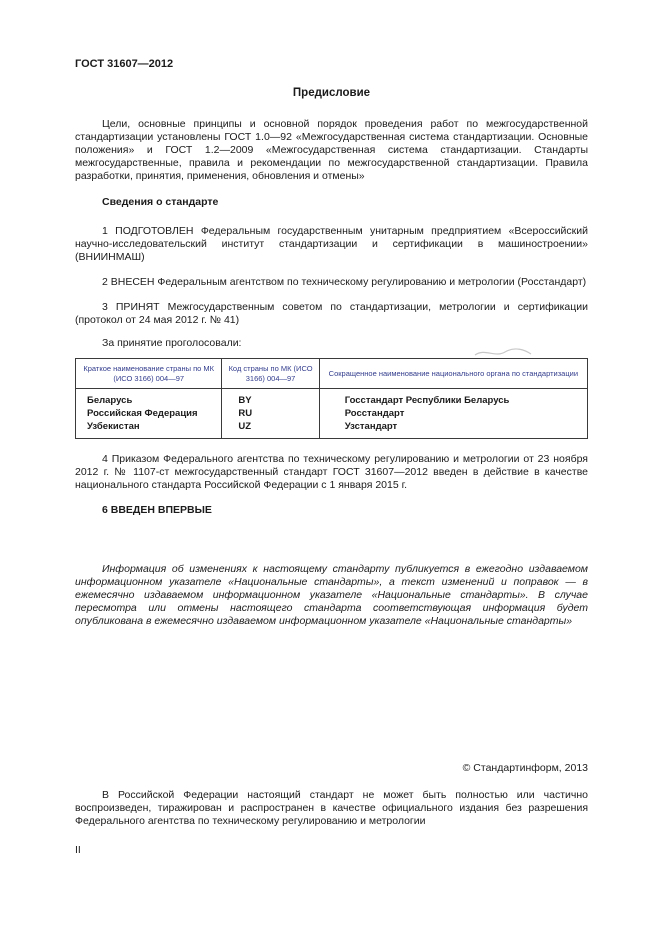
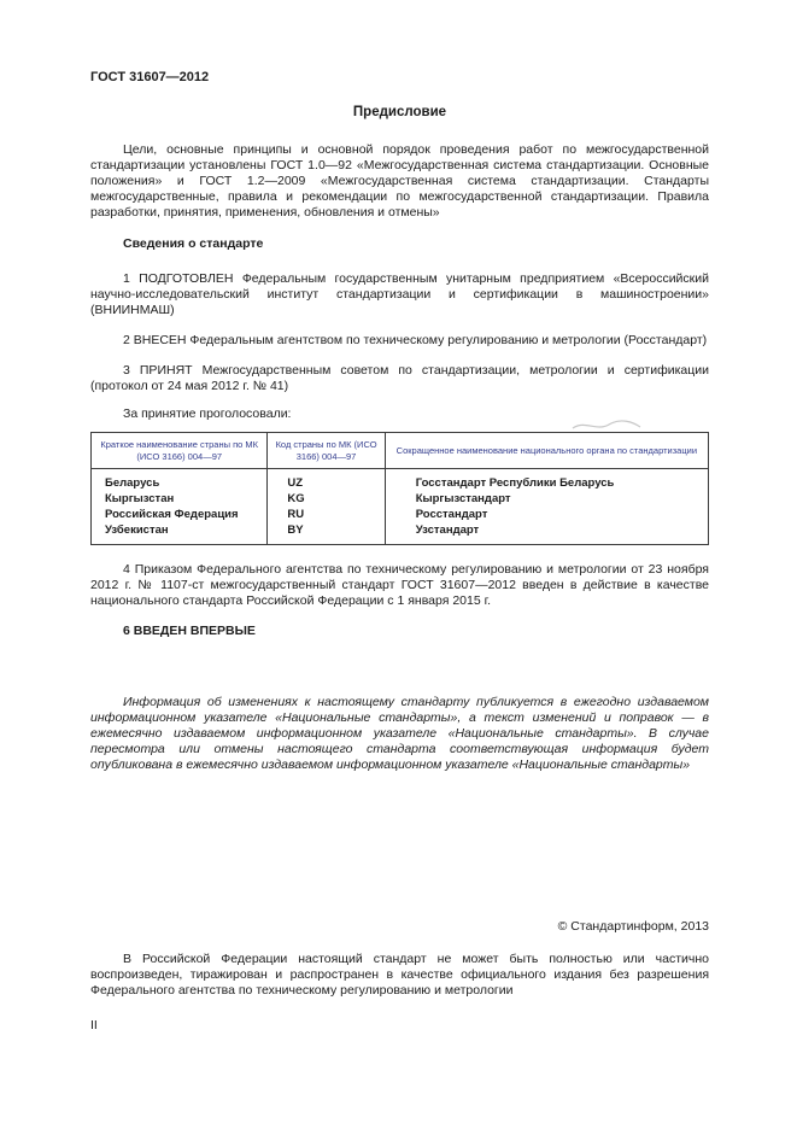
  ГОСТ 31607—2012
  Предисловие
  Цели, основные принципы и основной порядок проведения работ по межгосударственной стандартизации установлены ГОСТ 1.0—92 «Межгосударственная система стандартизации. Основные положения» и ГОСТ 1.2—2009 «Межгосударственная система стандартизации. Стандарты межгосударственные, правила и рекомендации по межгосударственной стандартизации. Правила разработки, принятия, применения, обновления и отмены»
  Сведения о стандарте
  1 ПОДГОТОВЛЕН Федеральным государственным унитарным предприятием «Всероссийский научно-исследовательский институт стандартизации и сертификации в машиностроении» (ВНИИНМАШ)
  2 ВНЕСЕН Федеральным агентством по техническому регулированию и метрологии (Росстандарт)
  3 ПРИНЯТ Межгосударственным советом по стандартизации, метрологии и сертификации (протокол от 24 мая 2012 г. № 41)
  За принятие проголосовали:
  Краткое наименование страны по МК (ИСО 3166) 004—97	Код страны по МК (ИСО 3166) 004—97	Сокращенное наименование национального органа по стандартизации
- Беларусь	BY	Госстандарт Республики Беларусь
+ Беларусь	UZ	Госстандарт Республики Беларусь
+ Кыргызстан	KG	Кыргызстандарт
  Российская Федерация	RU	Росстандарт
- Узбекистан	UZ	Узстандарт
+ Узбекистан	BY	Узстандарт
  4 Приказом Федерального агентства по техническому регулированию и метрологии от 23 ноября 2012 г. № 1107-ст межгосударственный стандарт ГОСТ 31607—2012 введен в действие в качестве национального стандарта Российской Федерации с 1 января 2015 г.
  6 ВВЕДЕН ВПЕРВЫЕ
  Информация об изменениях к настоящему стандарту публикуется в ежегодно издаваемом информационном указателе «Национальные стандарты», а текст изменений и поправок — в ежемесячно издаваемом информационном указателе «Национальные стандарты». В случае пересмотра или отмены настоящего стандарта соответствующая информация будет опубликована в ежемесячно издаваемом информационном указателе «Национальные стандарты»
  © Стандартинформ, 2013
  В Российской Федерации настоящий стандарт не может быть полностью или частично воспроизведен, тиражирован и распространен в качестве официального издания без разрешения Федерального агентства по техническому регулированию и метрологии
  II
